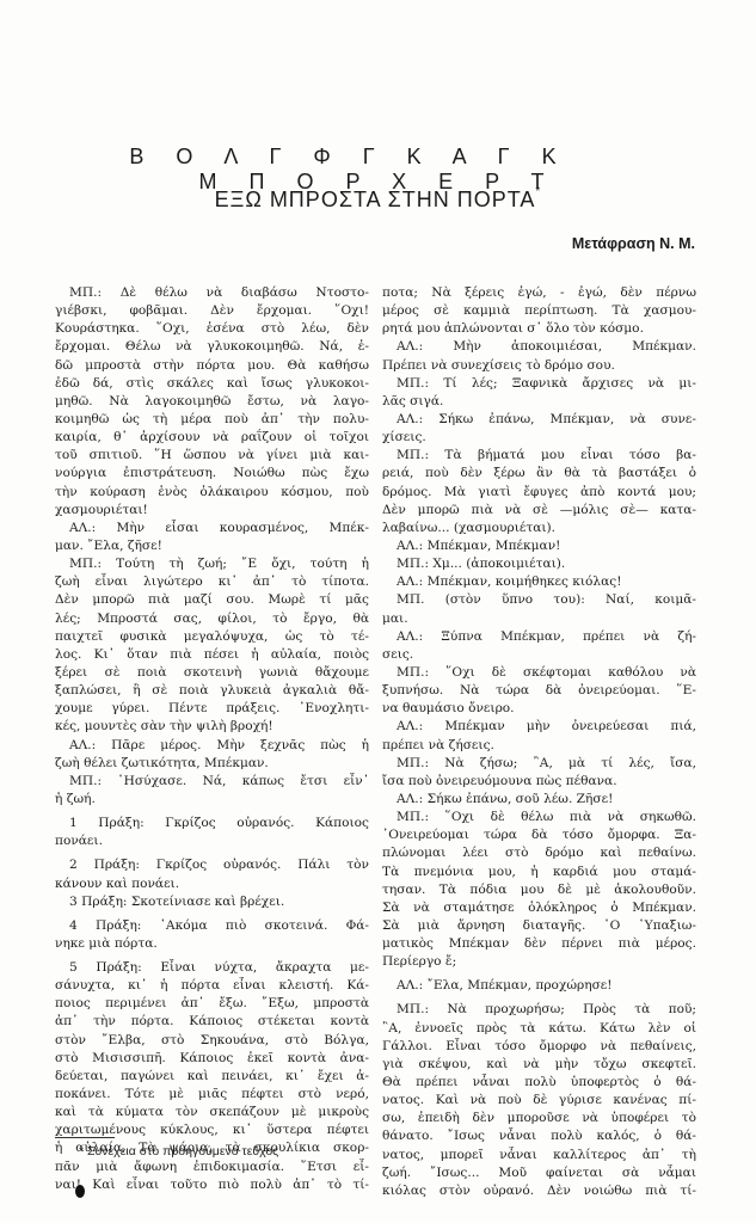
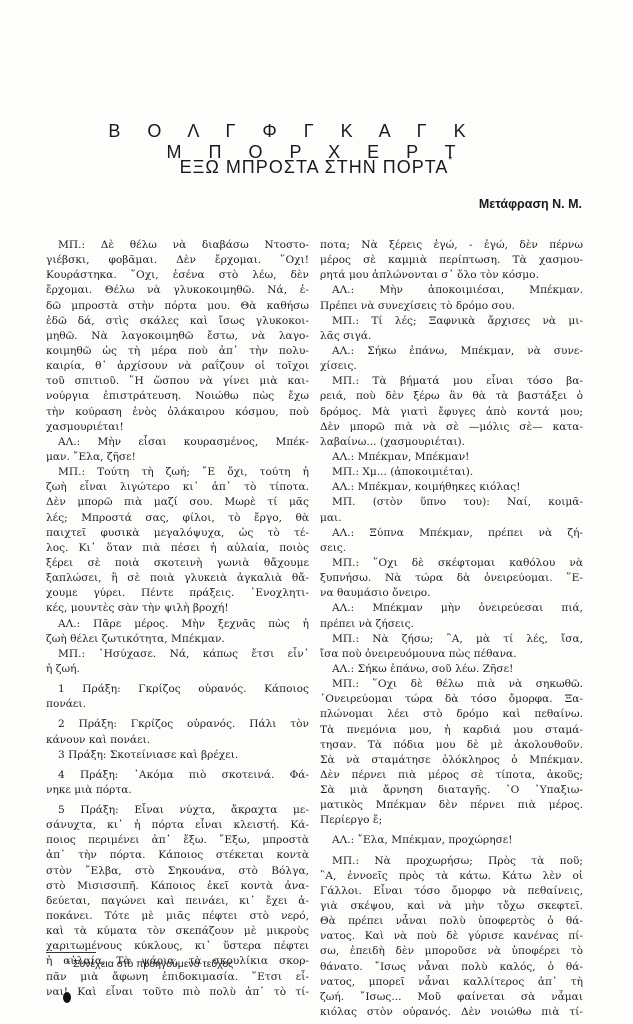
  Β Ο Λ Γ Φ Γ Κ Α Γ ΚΜ Π Ο Ρ Χ Ε Ρ Τ
  ΕΞΩ ΜΠΡΟΣΤΑ ΣΤΗΝ ΠΟΡΤΑ*
  Μετάφραση Ν. Μ.
  ΜΠ.: Δὲ θέλω νὰ διαβάσω Ντοστο-
  γιέβσκι, φοβᾶμαι. Δὲν ἔρχομαι. ῞Οχι!
  Κουράστηκα. ῞Οχι, ἐσένα στὸ λέω, δὲν
  ἔρχομαι. Θέλω νὰ γλυκοκοιμηθῶ. Νά, ἐ-
  δῶ μπροστὰ στὴν πόρτα μου. Θὰ καθήσω
  ἐδῶ δά, στὶς σκάλες καὶ ἴσως γλυκοκοι-
  μηθῶ. Νὰ λαγοκοιμηθῶ ἔστω, νὰ λαγο-
  κοιμηθῶ ὡς τὴ μέρα ποὺ ἀπ᾽ τὴν πολυ-
  καιρία, θ᾽ ἀρχίσουν νὰ ραΐζουν οἱ τοῖχοι
  τοῦ σπιτιοῦ. ῞Η ὥσπου νὰ γίνει μιὰ και-
  νούργια ἐπιστράτευση. Νοιώθω πὼς ἔχω
  τὴν κούραση ἑνὸς ὁλάκαιρου κόσμου, ποὺ
  χασμουριέται!
  ΑΛ.: Μὴν εἶσαι κουρασμένος, Μπέκ-
  μαν. ῎Ελα, ζῆσε!
  ΜΠ.: Τούτη τὴ ζωή; ῎Ε ὄχι, τούτη ἡ
  ζωὴ εἶναι λιγώτερο κι᾽ ἀπ᾽ τὸ τίποτα.
  Δὲν μπορῶ πιὰ μαζί σου. Μωρὲ τί μᾶς
  λές; Μπροστά σας, φίλοι, τὸ ἔργο, θὰ
  παιχτεῖ φυσικὰ μεγαλόψυχα, ὡς τὸ τέ-
  λος. Κι᾽ ὅταν πιὰ πέσει ἡ αὐλαία, ποιὸς
  ξέρει σὲ ποιὰ σκοτεινὴ γωνιὰ θἄχουμε
  ξαπλώσει, ἢ σὲ ποιὰ γλυκειὰ ἀγκαλιὰ θἄ-
  χουμε γύρει. Πέντε πράξεις. ᾿Ενοχλητι-
  κές, μουντὲς σὰν τὴν ψιλὴ βροχή!
  ΑΛ.: Πᾶρε μέρος. Μὴν ξεχνᾶς πὼς ἡ
  ζωὴ θέλει ζωτικότητα, Μπέκμαν.
  ΜΠ.: ῾Ησύχασε. Νά, κάπως ἔτσι εἶν᾽
  ἡ ζωή.
  1 Πράξη: Γκρίζος οὐρανός. Κάποιος
  πονάει.
  2 Πράξη: Γκρίζος οὐρανός. Πάλι τὸν
  κάνουν καὶ πονάει.
  3 Πράξη: Σκοτείνιασε καὶ βρέχει.
  4 Πράξη: ᾿Ακόμα πιὸ σκοτεινά. Φά-
  νηκε μιὰ πόρτα.
  5 Πράξη: Εἶναι νύχτα, ἄκραχτα με-
  σάνυχτα, κι᾽ ἡ πόρτα εἶναι κλειστή. Κά-
  ποιος περιμένει ἀπ᾽ ἔξω. ῎Εξω, μπροστὰ
  ἀπ᾽ τὴν πόρτα. Κάποιος στέκεται κοντὰ
  στὸν ῎Ελβα, στὸ Σηκουάνα, στὸ Βόλγα,
  στὸ Μισισσιπῆ. Κάποιος ἐκεῖ κοντὰ ἀνα-
  δεύεται, παγώνει καὶ πεινάει, κι᾽ ἔχει ἀ-
  ποκάνει. Τότε μὲ μιᾶς πέφτει στὸ νερό,
  καὶ τὰ κύματα τὸν σκεπάζουν μὲ μικροὺς
  χαριτωμένους κύκλους, κι᾽ ὕστερα πέφτει
  ἡ αὐλαία. Τὰ ψάρια, τὰ σκουλίκια σκορ-
  πᾶν μιὰ ἄφωνη ἐπιδοκιμασία. ῞Ετσι εἶ-
  ναι Καὶ εἶναι τοῦτο πιὸ πολὺ ἀπ᾽ τὸ τί-
  ποτα; Νὰ ξέρεις ἐγώ, - ἐγώ, δὲν πέρνω
  μέρος σὲ καμμιὰ περίπτωση. Τὰ χασμου-
  ρητά μου ἁπλώνονται σ᾽ ὅλο τὸν κόσμο.
  ΑΛ.: Μὴν ἀποκοιμιέσαι, Μπέκμαν.
  Πρέπει νὰ συνεχίσεις τὸ δρόμο σου.
  ΜΠ.: Τί λές; Ξαφνικὰ ἄρχισες νὰ μι-
  λᾶς σιγά.
  ΑΛ.: Σήκω ἐπάνω, Μπέκμαν, νὰ συνε-
  χίσεις.
  ΜΠ.: Τὰ βήματά μου εἶναι τόσο βα-
  ρειά, ποὺ δὲν ξέρω ἂν θὰ τὰ βαστάξει ὁ
  δρόμος. Μὰ γιατὶ ἔφυγες ἀπὸ κοντά μου;
  Δὲν μπορῶ πιὰ νὰ σὲ —μόλις σὲ— κατα-
  λαβαίνω... (χασμουριέται).
  ΑΛ.: Μπέκμαν, Μπέκμαν!
  ΜΠ.: Χμ... (ἀποκοιμιέται).
  ΑΛ.: Μπέκμαν, κοιμήθηκες κιόλας!
  ΜΠ. (στὸν ὕπνο του): Ναί, κοιμᾶ-
  μαι.
  ΑΛ.: Ξύπνα Μπέκμαν, πρέπει νὰ ζή-
  σεις.
  ΜΠ.: ῞Οχι δὲ σκέφτομαι καθόλου νὰ
  ξυπνήσω. Νὰ τώρα δὰ ὀνειρεύομαι. ῞Ε-
  να θαυμάσιο ὄνειρο.
  ΑΛ.: Μπέκμαν μὴν ὀνειρεύεσαι πιά,
  πρέπει νὰ ζήσεις.
  ΜΠ.: Νὰ ζήσω; ῍Α, μὰ τί λές, ἴσα,
  ἴσα ποὺ ὀνειρευόμουνα πὼς πέθανα.
  ΑΛ.: Σήκω ἐπάνω, σοῦ λέω. Ζῆσε!
  ΜΠ.: ῞Οχι δὲ θέλω πιὰ νὰ σηκωθῶ.
  ᾿Ονειρεύομαι τώρα δὰ τόσο ὄμορφα. Ξα-
  πλώνομαι λέει στὸ δρόμο καὶ πεθαίνω.
  Τὰ πνεμόνια μου, ἡ καρδιά μου σταμά-
  τησαν. Τὰ πόδια μου δὲ μὲ ἀκολουθοῦν.
  Σὰ νὰ σταμάτησε ὁλόκληρος ὁ Μπέκμαν.
+ Δὲν πέρνει πιὰ μέρος σὲ τίποτα, ἀκοῦς;
  Σὰ μιὰ ἄρνηση διαταγῆς. ῾Ο ῾Υπαξιω-
  ματικὸς Μπέκμαν δὲν πέρνει πιὰ μέρος.
  Περίεργο ἔ;
  ΑΛ.: ῎Ελα, Μπέκμαν, προχώρησε!
  ΜΠ.: Νὰ προχωρήσω; Πρὸς τὰ ποῦ;
  ῍Α, ἐννοεῖς πρὸς τὰ κάτω. Κάτω λὲν οἱ
  Γάλλοι. Εἶναι τόσο ὄμορφο νὰ πεθαίνεις,
  γιὰ σκέψου, καὶ νὰ μὴν τὄχω σκεφτεῖ.
  Θὰ πρέπει νἆναι πολὺ ὑποφερτὸς ὁ θά-
  νατος. Καὶ νὰ ποὺ δὲ γύρισε κανένας πί-
  σω, ἐπειδὴ δὲν μποροῦσε νὰ ὑποφέρει τὸ
  θάνατο. ῎Ισως νἆναι πολὺ καλός, ὁ θά-
  νατος, μπορεῖ νἆναι καλλίτερος ἀπ᾽ τὴ
  ζωή. ῎Ισως... Μοῦ φαίνεται σὰ νἆμαι
- κιόλας στὸν οὐρανό. Δὲν νοιώθω πιὰ τί-
+ κιόλας στὸν οὐρανός. Δὲν νοιώθω πιὰ τί-
  * Συνέχεια στὸ προηγούμενο τεῦχος
